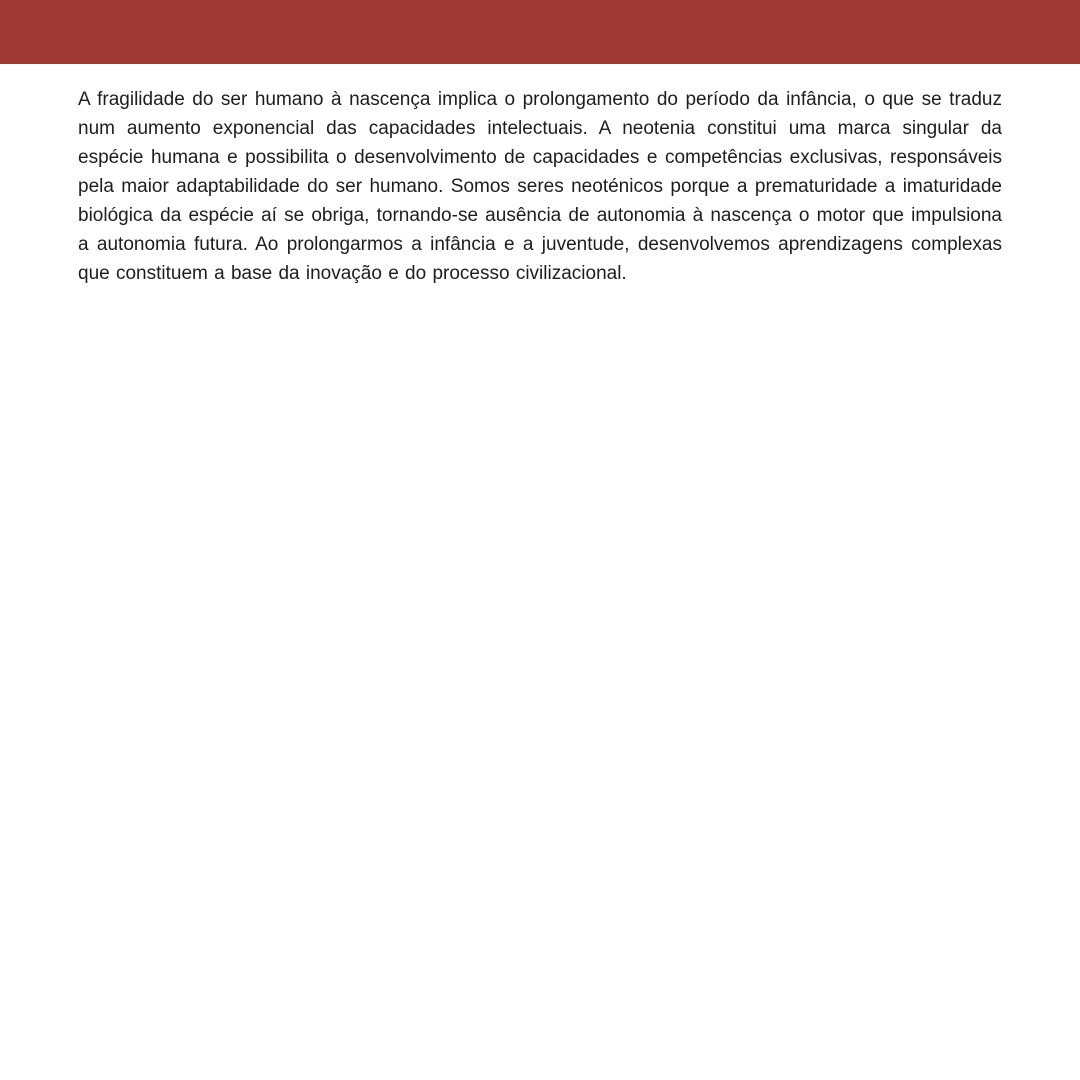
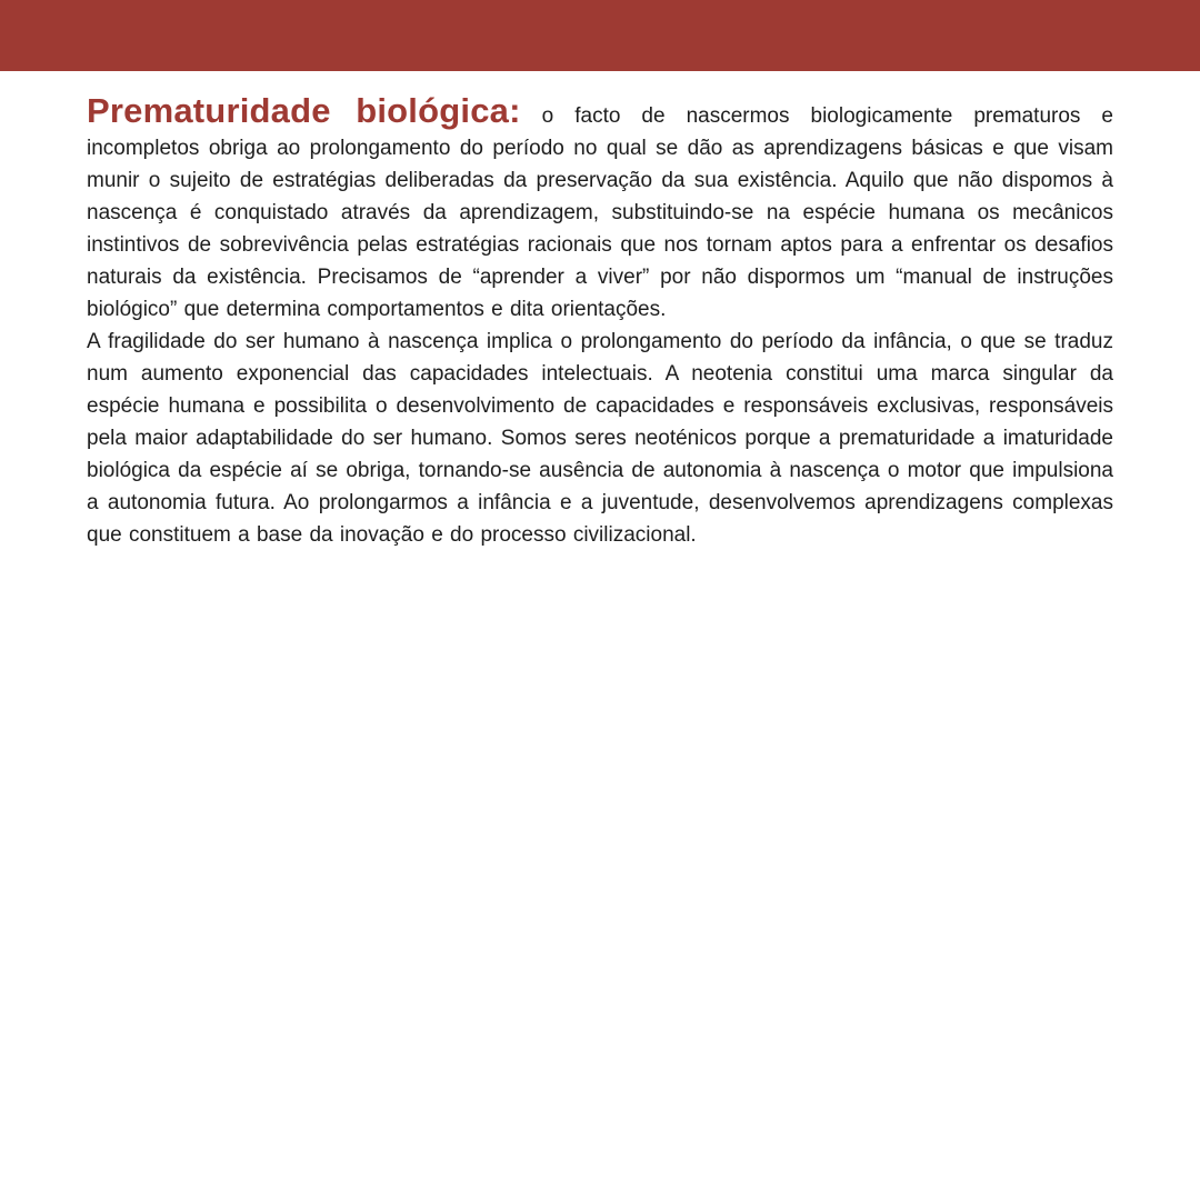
+ Prematuridade biológica: o facto de nascermos biologicamente prematuros e incompletos obriga ao prolongamento do período no qual se dão as aprendizagens básicas e que visam munir o sujeito de estratégias deliberadas da preservação da sua existência. Aquilo que não dispomos à nascença é conquistado através da aprendizagem, substituindo-se na espécie humana os mecânicos instintivos de sobrevivência pelas estratégias racionais que nos tornam aptos para a enfrentar os desafios naturais da existência. Precisamos de “aprender a viver” por não dispormos um “manual de instruções biológico” que determina comportamentos e dita orientações.
- A fragilidade do ser humano à nascença implica o prolongamento do período da infância, o que se traduz num aumento exponencial das capacidades intelectuais. A neotenia constitui uma marca singular da espécie humana e possibilita o desenvolvimento de capacidades e competências exclusivas, responsáveis pela maior adaptabilidade do ser humano. Somos seres neoténicos porque a prematuridade a imaturidade biológica da espécie aí se obriga, tornando-se ausência de autonomia à nascença o motor que impulsiona a autonomia futura. Ao prolongarmos a infância e a juventude, desenvolvemos aprendizagens complexas que constituem a base da inovação e do processo civilizacional.
+ A fragilidade do ser humano à nascença implica o prolongamento do período da infância, o que se traduz num aumento exponencial das capacidades intelectuais. A neotenia constitui uma marca singular da espécie humana e possibilita o desenvolvimento de capacidades e responsáveis exclusivas, responsáveis pela maior adaptabilidade do ser humano. Somos seres neoténicos porque a prematuridade a imaturidade biológica da espécie aí se obriga, tornando-se ausência de autonomia à nascença o motor que impulsiona a autonomia futura. Ao prolongarmos a infância e a juventude, desenvolvemos aprendizagens complexas que constituem a base da inovação e do processo civilizacional.
